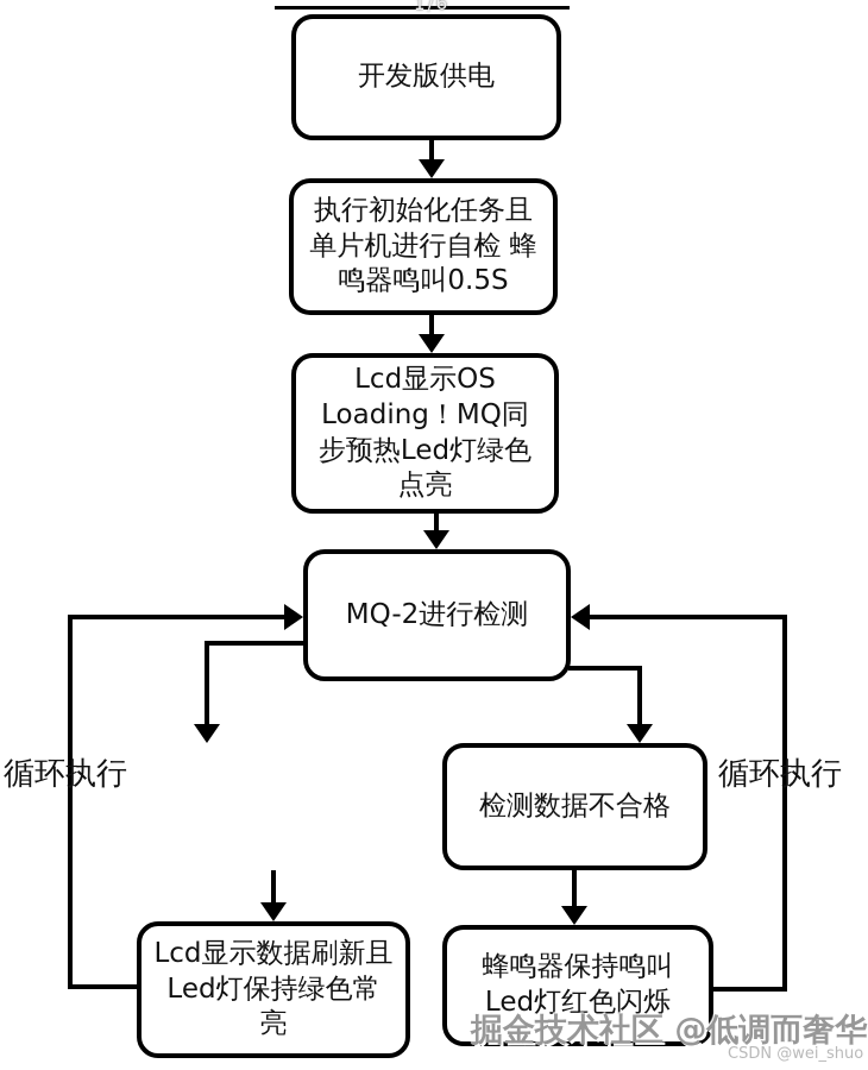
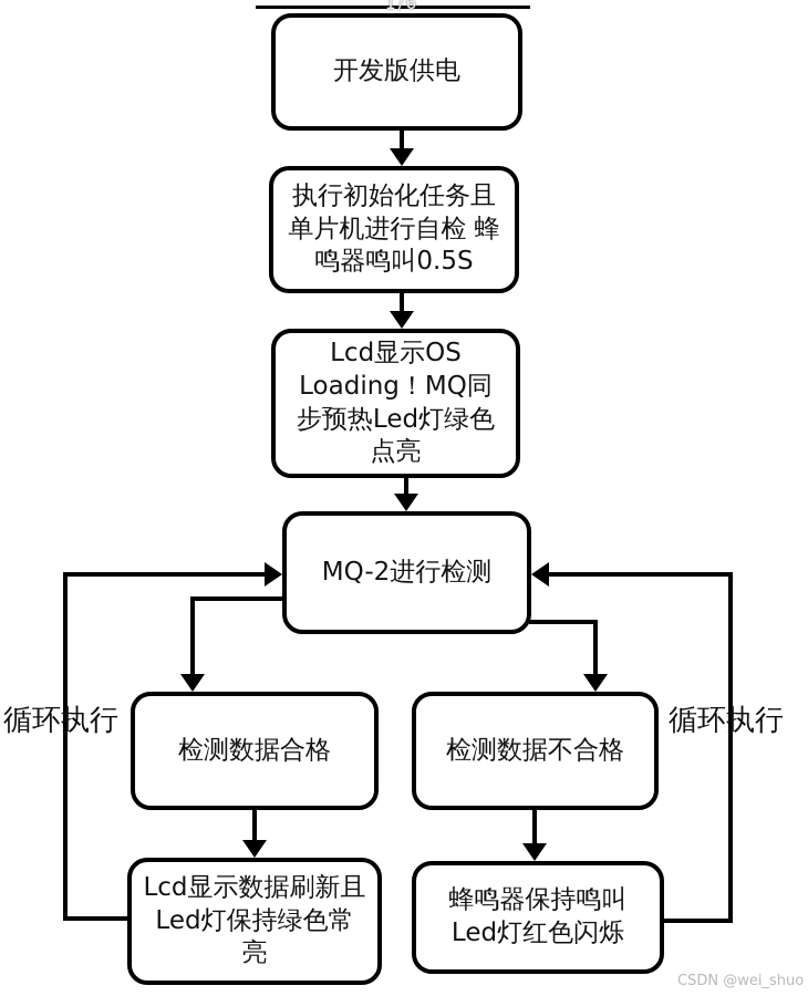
  1/6
  开发版供电
  执行初始化任务且单片机进行自检 蜂鸣器鸣叫0.5S
  Lcd显示OS Loading！MQ同步预热Led灯绿色点亮
  MQ-2进行检测
+ 检测数据合格
  检测数据不合格
  Lcd显示数据刷新且Led灯保持绿色常亮
  蜂鸣器保持鸣叫 Led灯红色闪烁
  循环执行
  循环执行
- 掘金技术社区 @低调而奢华
  CSDN @wei_shuo
